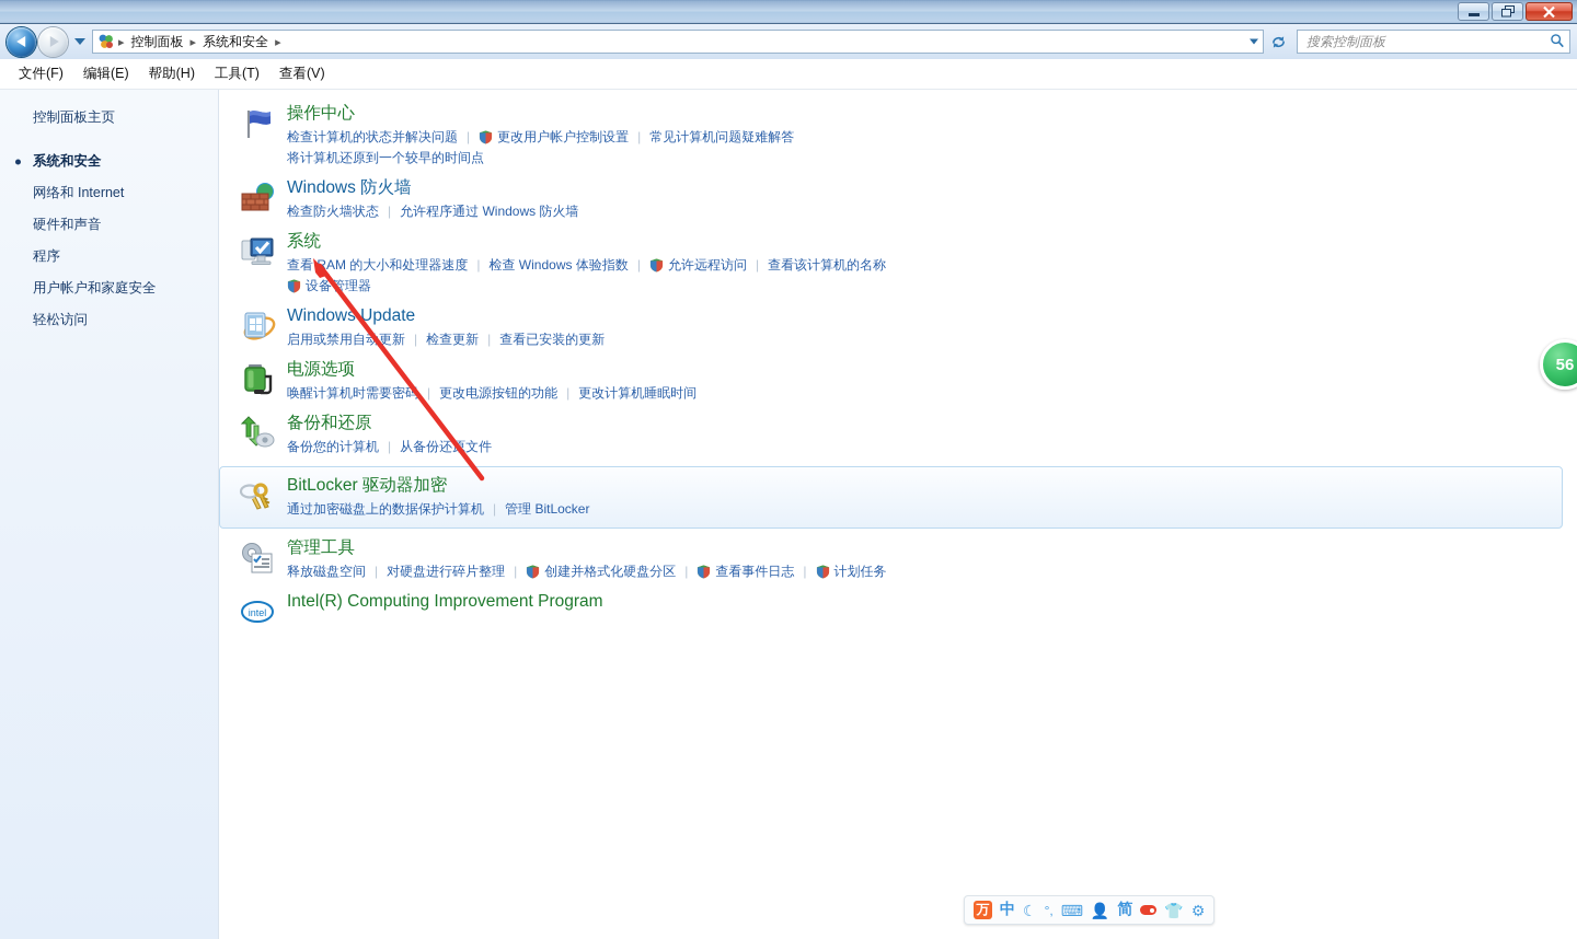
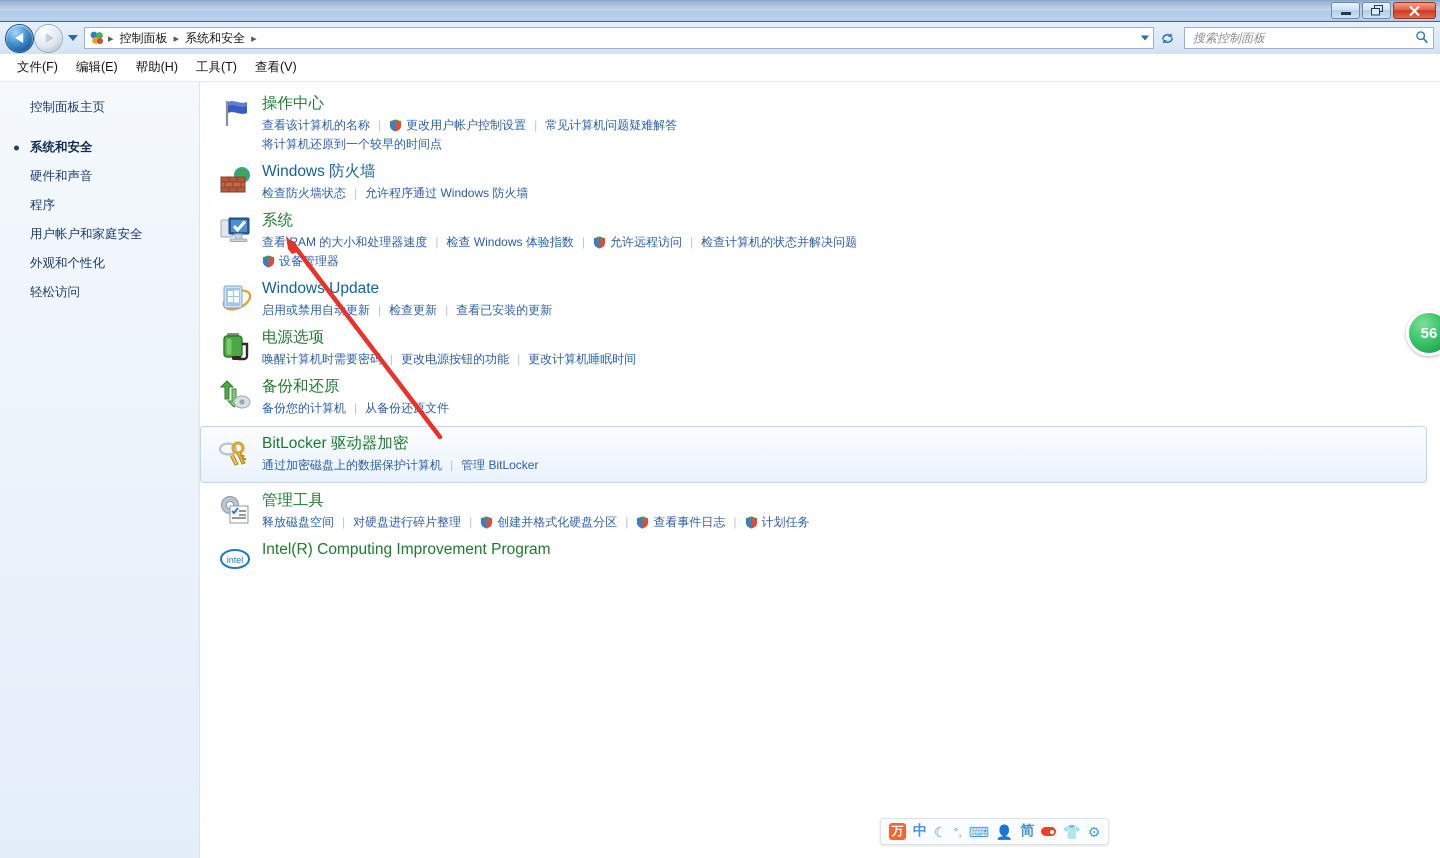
  ▸
  控制面板
  ▸
  系统和安全
  ▸
  搜索控制面板
  文件(F)
  编辑(E)
  帮助(H)
  工具(T)
  查看(V)
  控制面板主页
  系统和安全
- 网络和 Internet
  硬件和声音
  程序
  用户帐户和家庭安全
+ 外观和个性化
  轻松访问
  操作中心
- 检查计算机的状态并解决问题
+ 查看该计算机的名称
  |
  更改用户帐户控制设置
  |
  常见计算机问题疑难解答
  将计算机还原到一个较早的时间点
  Windows 防火墙
  检查防火墙状态
  |
  允许程序通过 Windows 防火墙
  系统
  查看AM 的大小和处理器速度
  |
  检查 Windows 体验指数
  |
  允许远程访问
  |
- 查看该计算机的名称
+ 检查计算机的状态并解决问题
  设备管理器
  Windows Update
  启用或禁用自动更新
  |
  检查更新
  |
  查看已安装的更新
  电源选项
  唤醒计算机时需要密码
  |
  更改电源按钮的功能
  |
  更改计算机睡眠时间
  备份和还原
  备份您的计算机
  |
  从备份还文件
  BitLocker 驱动器加密
  通过加密磁盘上的数据保护计算机
  |
  管理 BitLocker
  管理工具
  释放磁盘空间
  |
  对硬盘进行碎片整理
  |
  创建并格式化硬盘分区
  |
  查看事件日志
  |
  计划任务
  intel
  Intel(R) Computing Improvement Program
  56
  万
  中
  ☾
  °,
  ⌨
  👤
  简
  👕
  ⚙
